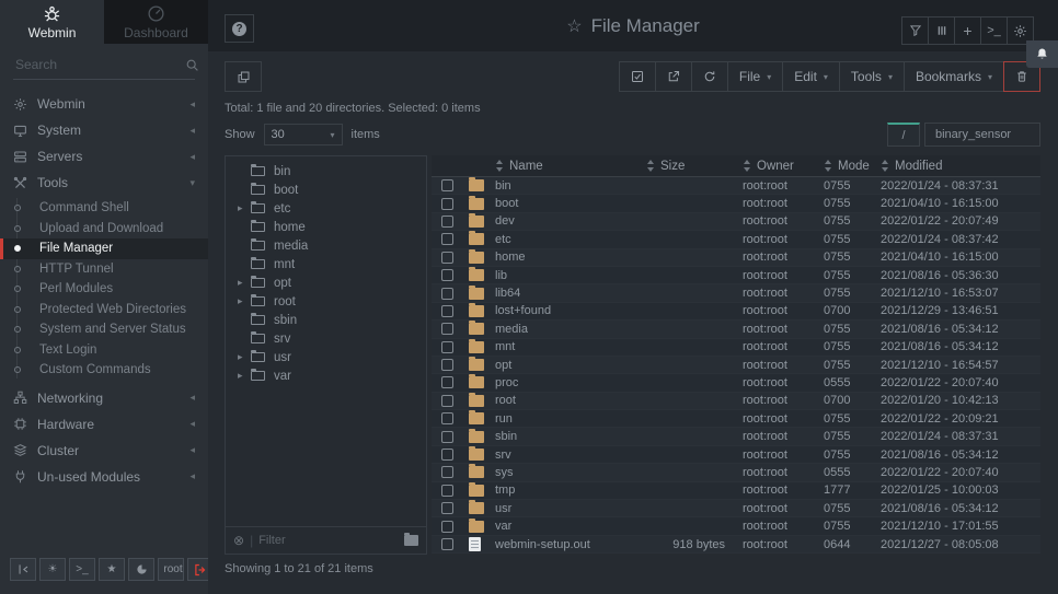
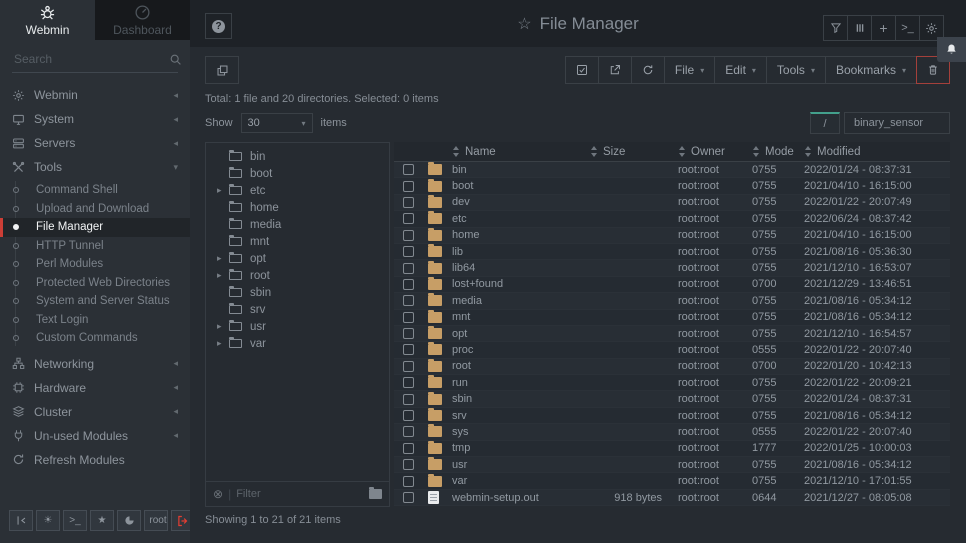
  Webmin
  Dashboard
  Search
  Webmin
  ◂
  System
  ◂
  Servers
  ◂
  Tools
  ▾
  Command Shell
  Upload and Download
  File Manager
  HTTP Tunnel
  Perl Modules
  Protected Web Directories
  System and Server Status
  Text Login
  Custom Commands
  Networking
  ◂
  Hardware
  ◂
  Cluster
  ◂
  Un-used Modules
  ◂
+ Refresh Modules
  ☀
  >_
  ★
  root
  ?
  ☆
  File Manager
  +
  >_
  File
  ▾
  Edit
  ▾
  Tools
  ▾
  Bookmarks
  ▾
  Total: 1 file and 20 directories. Selected: 0 items
  Show
  30
  ▾
  items
  /
  binary_sensor
  bin
  boot
  ▸
  etc
  home
  media
  mnt
  ▸
  opt
  ▸
  root
  sbin
  srv
  ▸
  usr
  ▸
  var
  ⊗
  Filter
  Name
  Size
  Owner
  Mode
  Modified
  bin
  root:root
  0755
  2022/01/24 - 08:37:31
  boot
  root:root
  0755
  2021/04/10 - 16:15:00
  dev
  root:root
  0755
  2022/01/22 - 20:07:49
  etc
  root:root
  0755
- 2022/01/24 - 08:37:42
+ 2022/06/24 - 08:37:42
  home
  root:root
  0755
  2021/04/10 - 16:15:00
  lib
  root:root
  0755
  2021/08/16 - 05:36:30
  lib64
  root:root
  0755
  2021/12/10 - 16:53:07
  lost+found
  root:root
  0700
  2021/12/29 - 13:46:51
  media
  root:root
  0755
  2021/08/16 - 05:34:12
  mnt
  root:root
  0755
  2021/08/16 - 05:34:12
  opt
  root:root
  0755
  2021/12/10 - 16:54:57
  proc
  root:root
  0555
  2022/01/22 - 20:07:40
  root
  root:root
  0700
  2022/01/20 - 10:42:13
  run
  root:root
  0755
  2022/01/22 - 20:09:21
  sbin
  root:root
  0755
  2022/01/24 - 08:37:31
  srv
  root:root
  0755
  2021/08/16 - 05:34:12
  sys
  root:root
  0555
  2022/01/22 - 20:07:40
  tmp
  root:root
  1777
  2022/01/25 - 10:00:03
  usr
  root:root
  0755
  2021/08/16 - 05:34:12
  var
  root:root
  0755
  2021/12/10 - 17:01:55
  webmin-setup.out
  918 bytes
  root:root
  0644
  2021/12/27 - 08:05:08
  Showing 1 to 21 of 21 items
